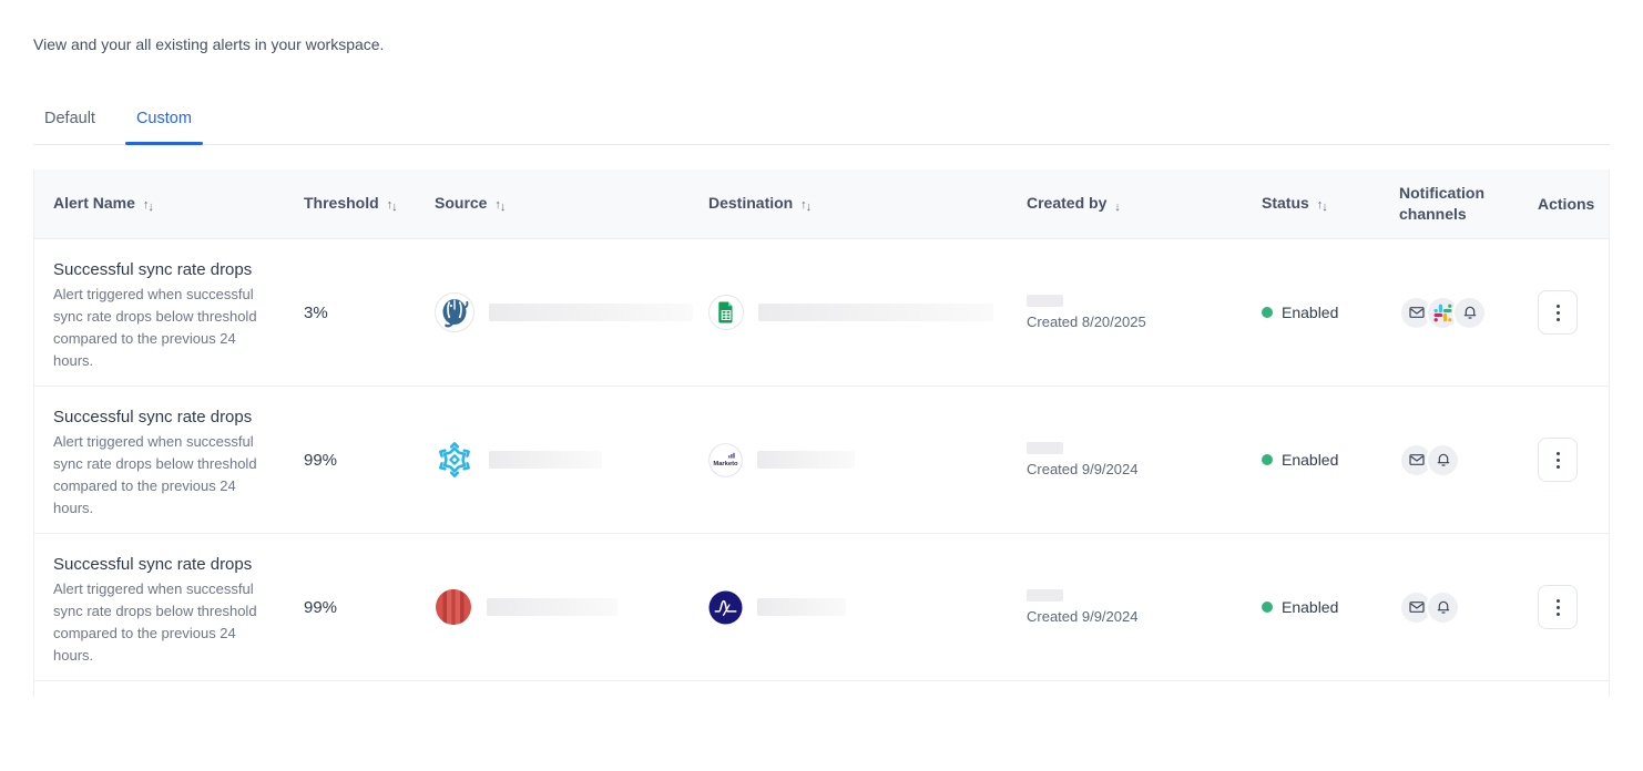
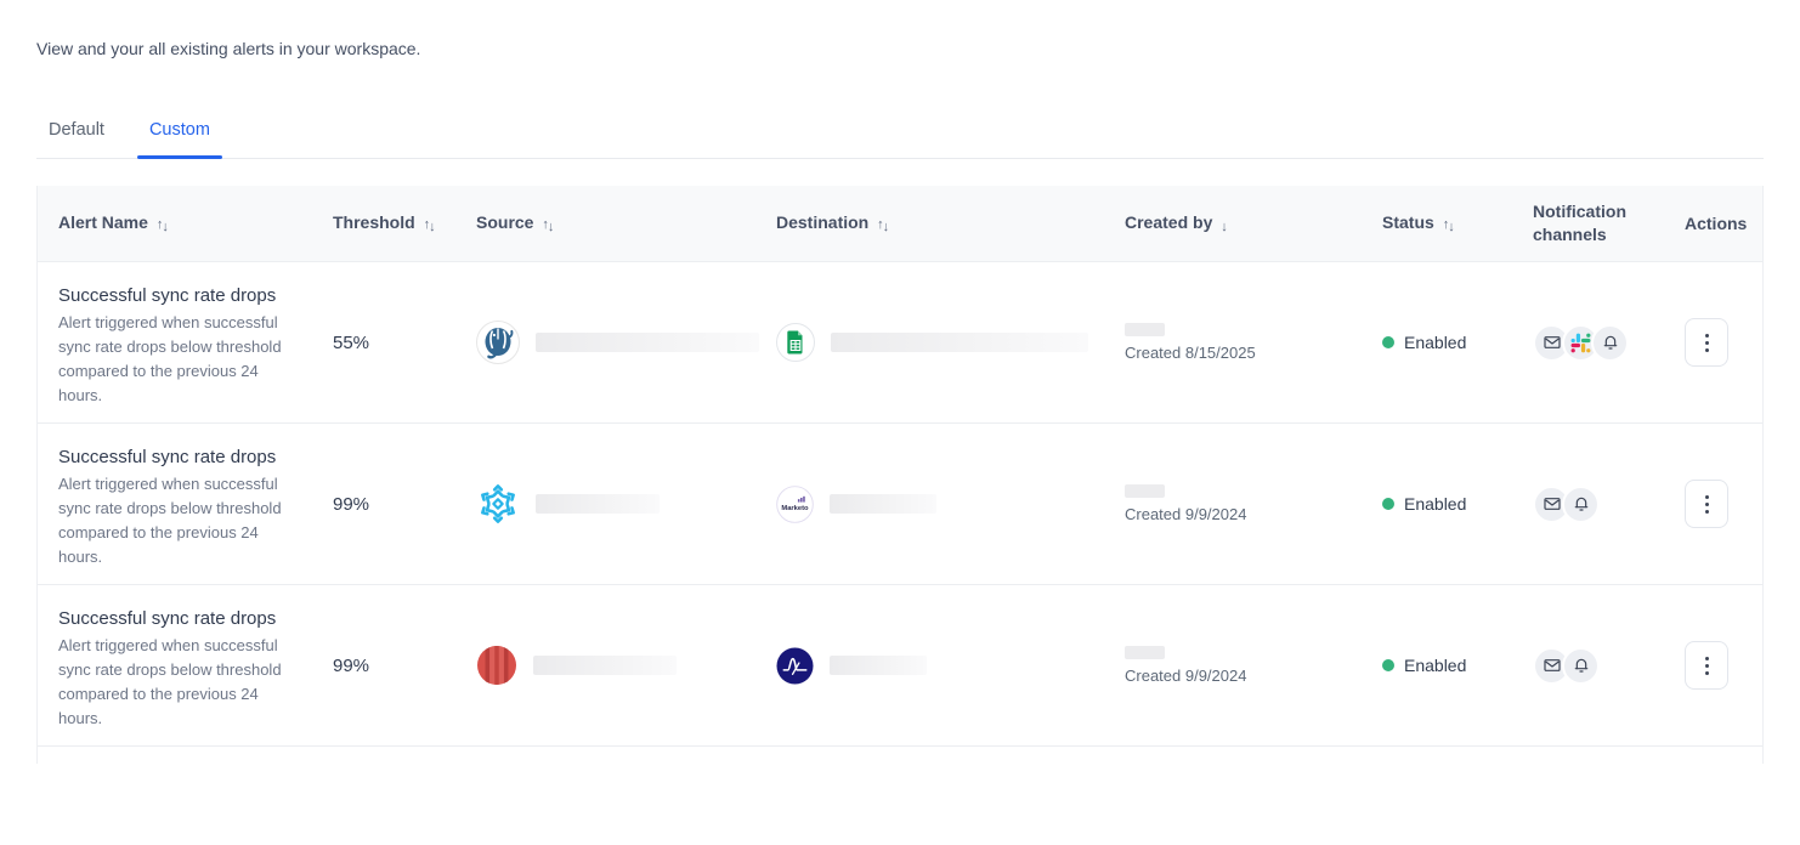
  View and your all existing alerts in your workspace.
  Default
  Custom
  Alert Name ↑↓
  Threshold ↑↓
  Source ↑↓
  Destination ↑↓
  Created by ↓
  Status ↑↓
  Notification channels
  Actions
  Successful sync rate drops
  Alert triggered when successful sync rate drops below threshold compared to the previous 24 hours.
- 3%
+ 55%
- Created 8/20/2025
+ Created 8/15/2025
  Enabled
  Successful sync rate drops
  Alert triggered when successful sync rate drops below threshold compared to the previous 24 hours.
  99%
  Created 9/9/2024
  Enabled
  Successful sync rate drops
  Alert triggered when successful sync rate drops below threshold compared to the previous 24 hours.
  99%
  Created 9/9/2024
  Enabled
